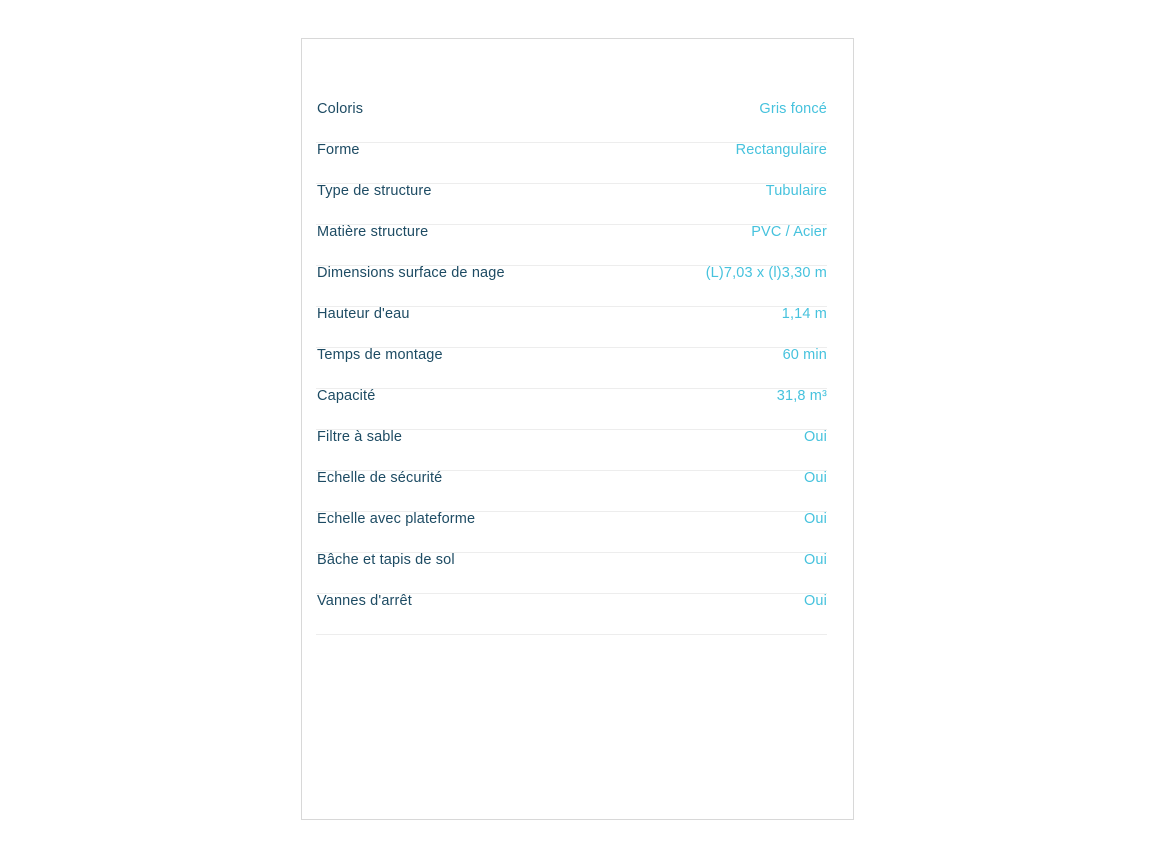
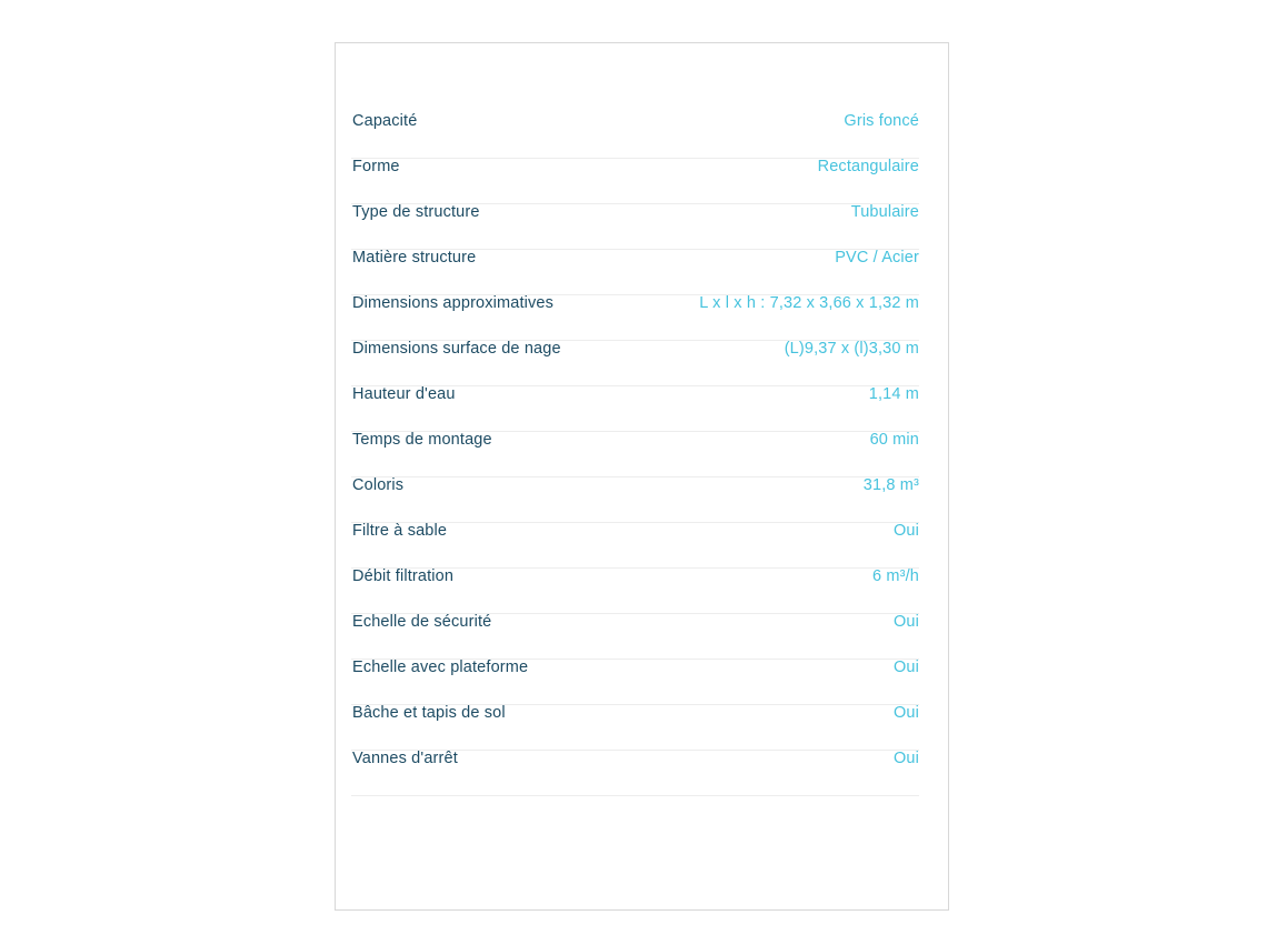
- Coloris
+ Capacité
  Gris foncé
  Forme
  Rectangulaire
  Type de structure
  Tubulaire
  Matière structure
  PVC / Acier
+ Dimensions approximatives
+ L x l x h : 7,32 x 3,66 x 1,32 m
  Dimensions surface de nage
- (L)7,03 x (l)3,30 m
+ (L)9,37 x (l)3,30 m
  Hauteur d'eau
  1,14 m
  Temps de montage
  60 min
- Capacité
+ Coloris
  31,8 m³
  Filtre à sable
  Oui
+ Débit filtration
+ 6 m³/h
  Echelle de sécurité
  Oui
  Echelle avec plateforme
  Oui
  Bâche et tapis de sol
  Oui
  Vannes d'arrêt
  Oui
